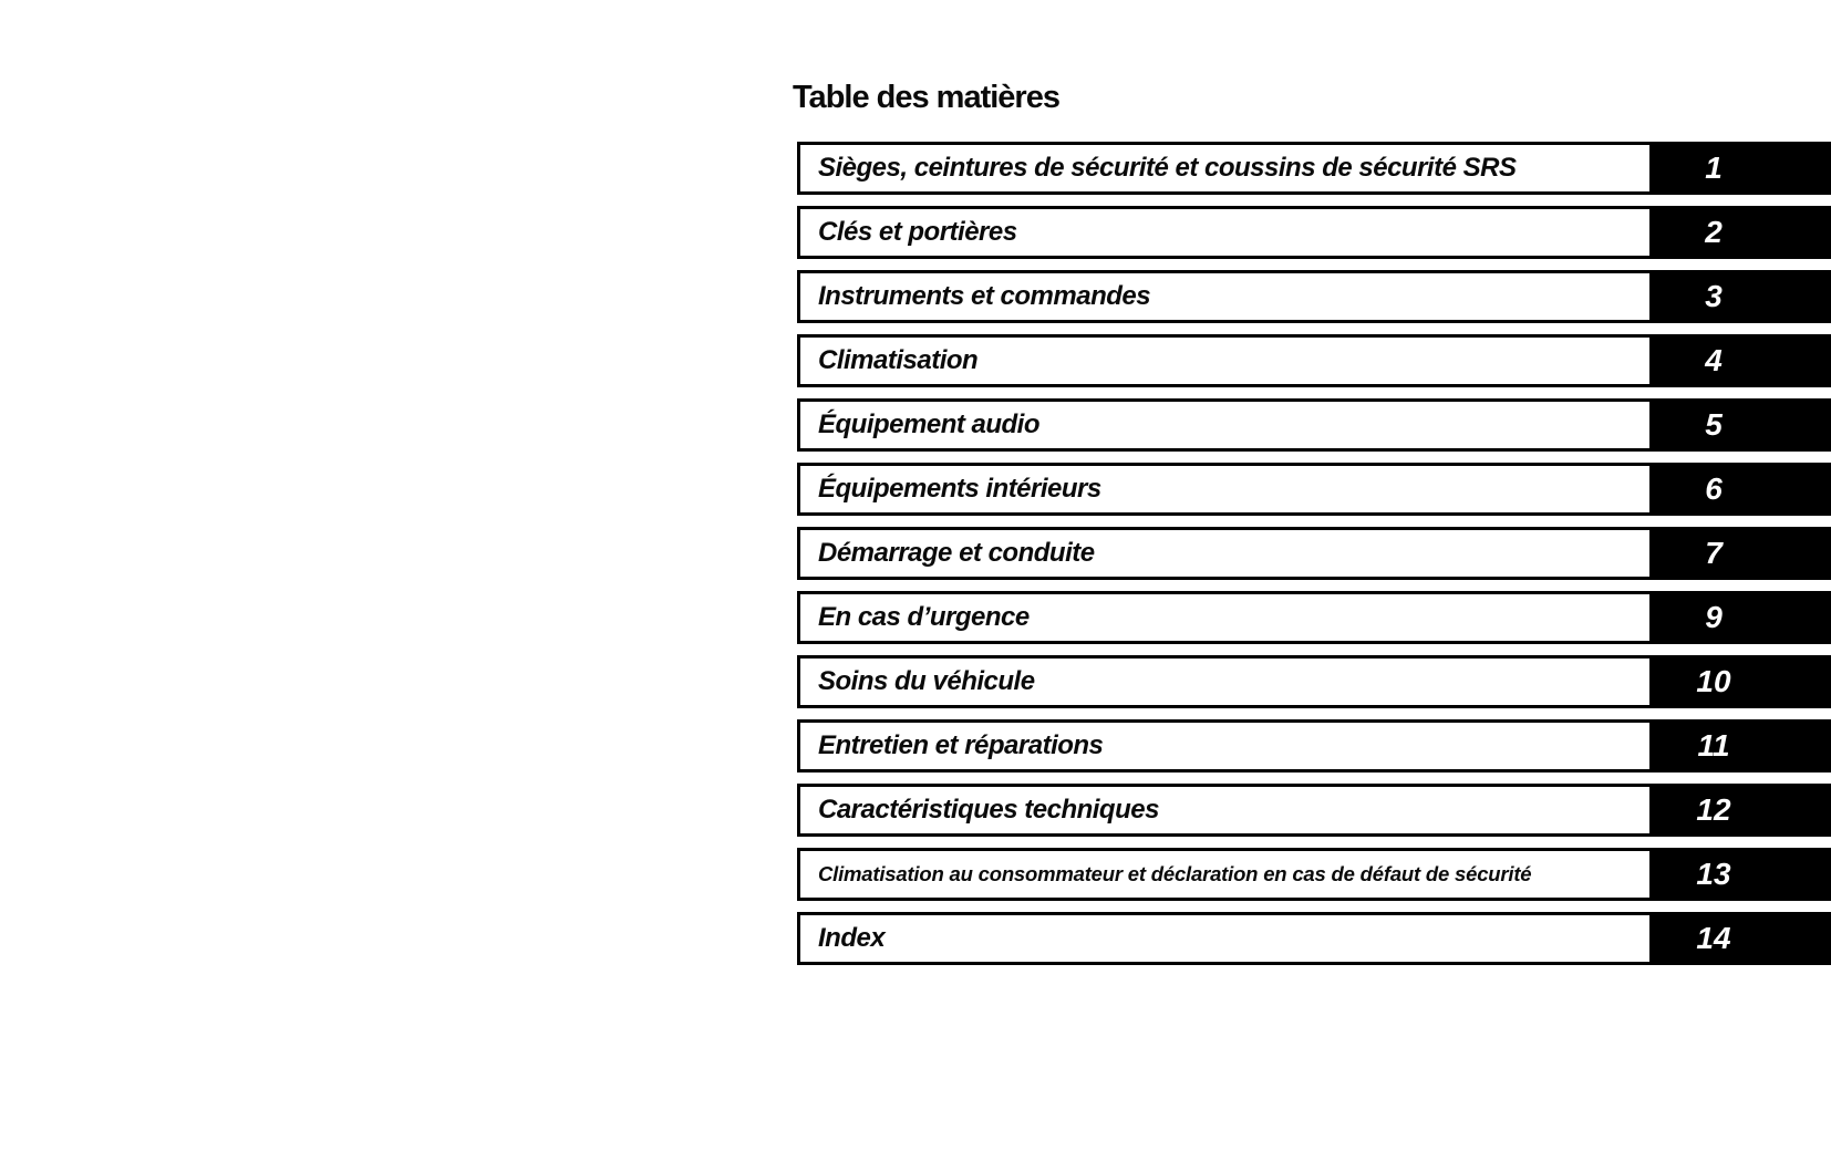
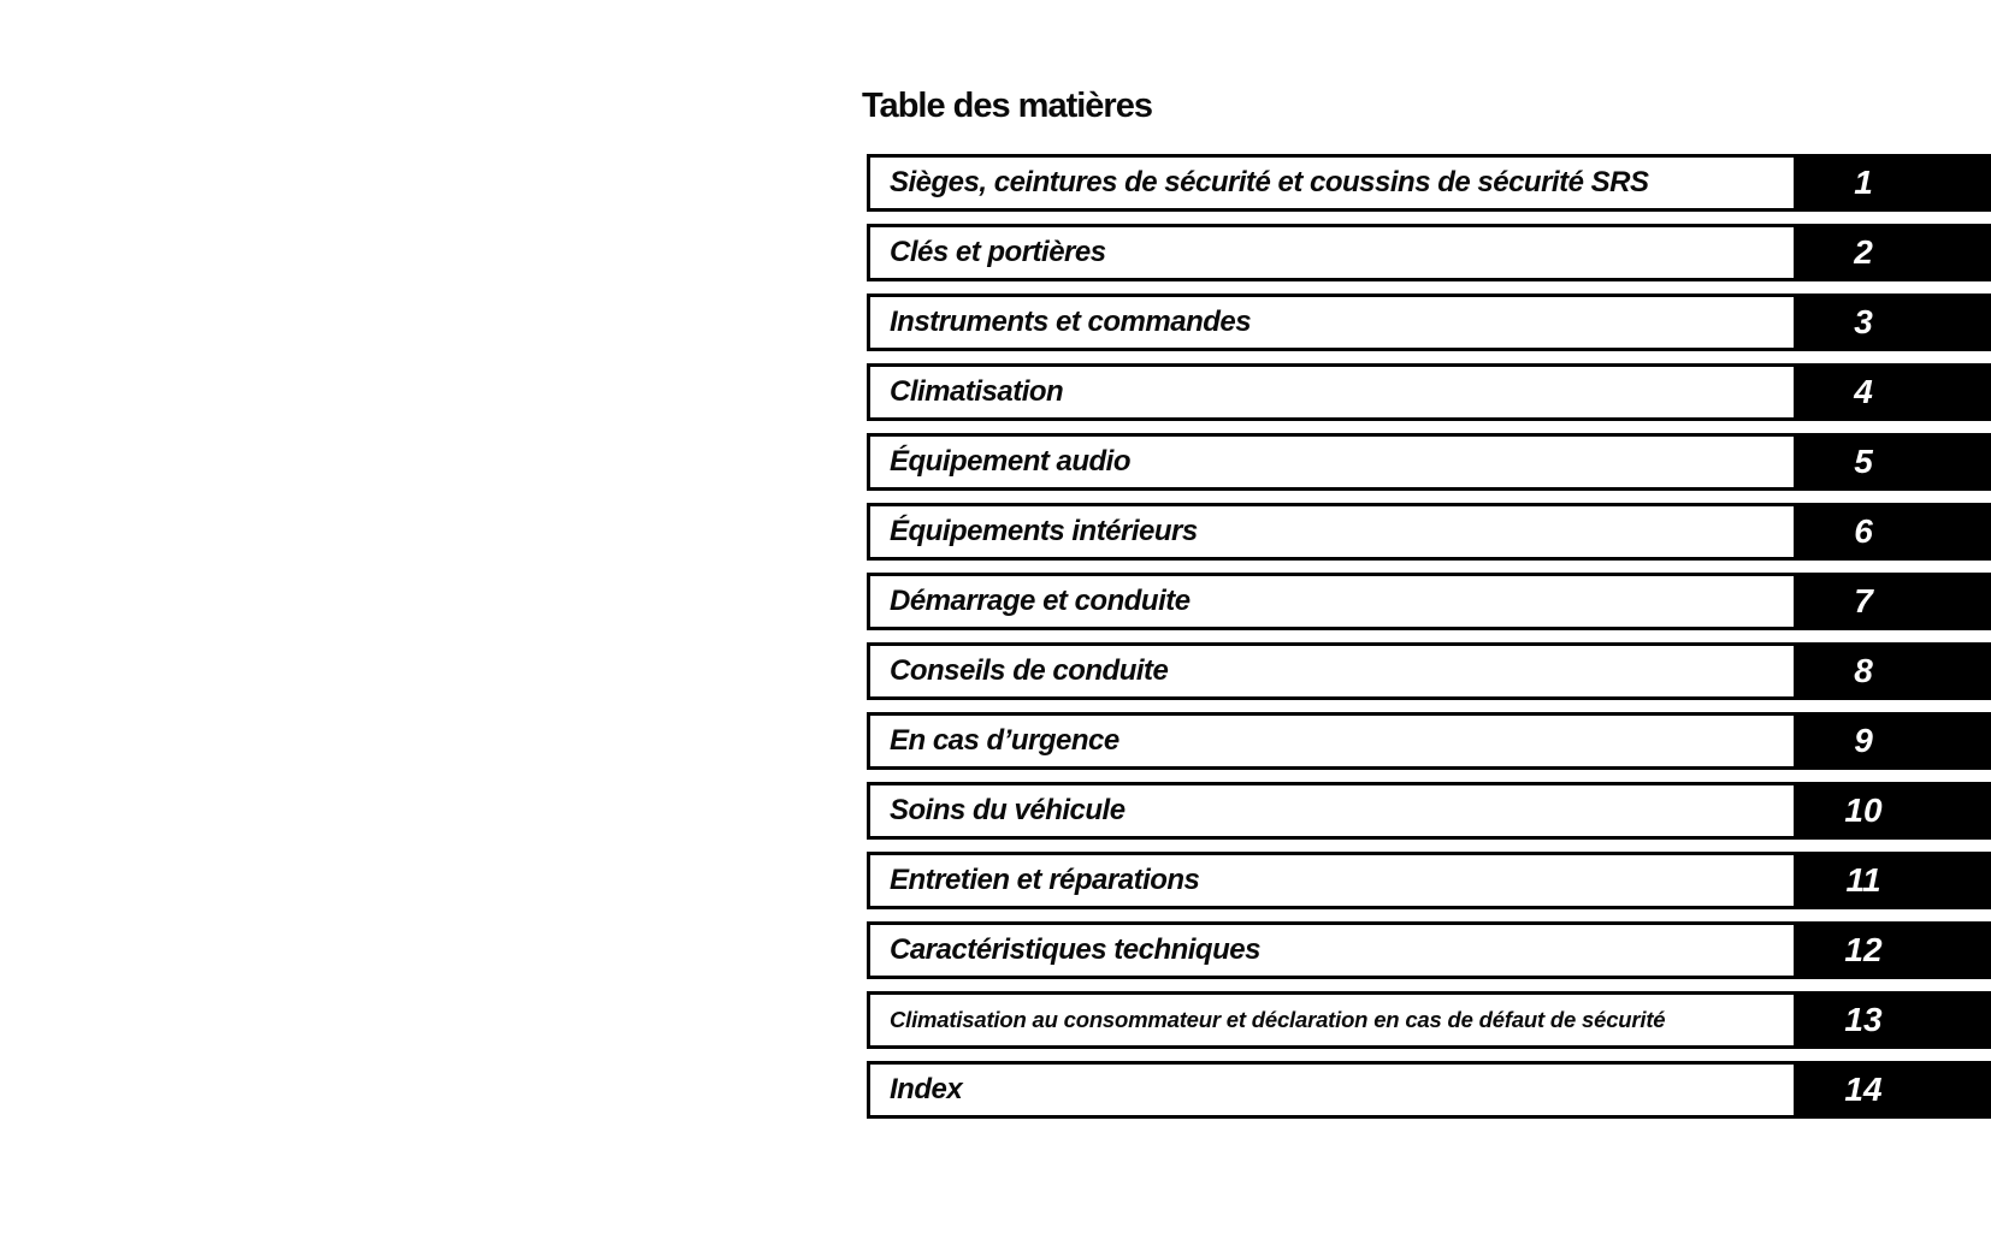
  Table des matières
  Sièges, ceintures de sécurité et coussins de sécurité SRS
  1
  Clés et portières
  2
  Instruments et commandes
  3
  Climatisation
  4
  Équipement audio
  5
  Équipements intérieurs
  6
  Démarrage et conduite
  7
+ Conseils de conduite
+ 8
  En cas d’urgence
  9
  Soins du véhicule
  10
  Entretien et réparations
  11
  Caractéristiques techniques
  12
  Climatisation au consommateur et déclaration en cas de défaut de sécurité
  13
  Index
  14
